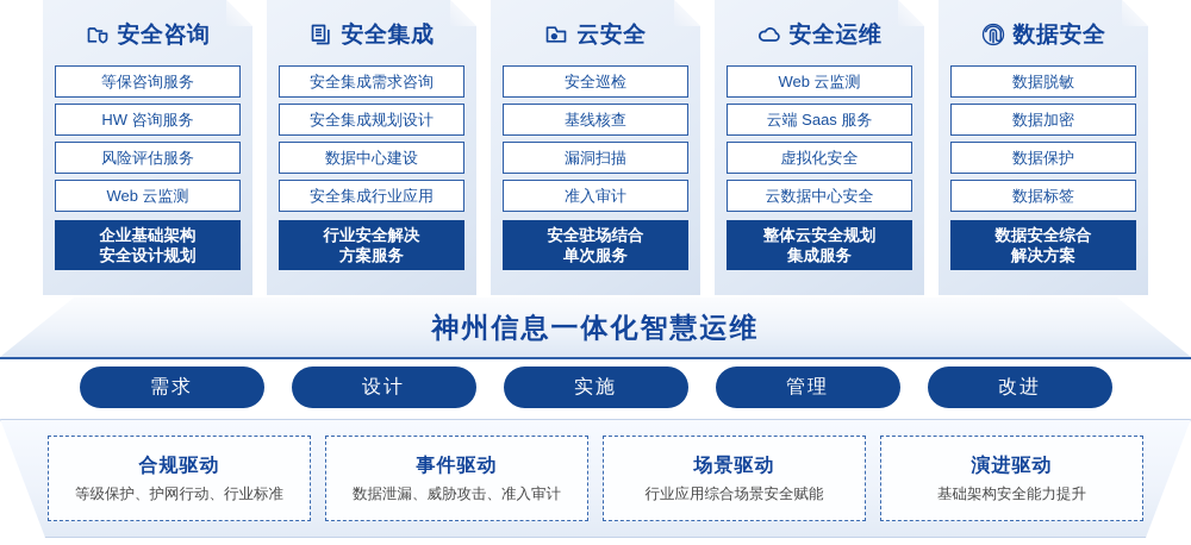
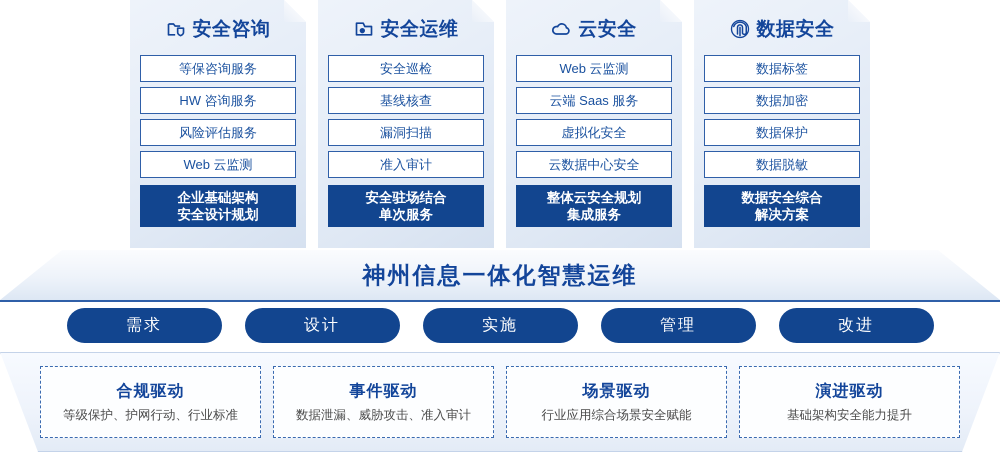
  安全咨询
  等保咨询服务
  HW 咨询服务
  风险评估服务
  Web 云监测
  企业基础架构
  安全设计规划
- 安全集成
- 安全集成需求咨询
- 安全集成规划设计
- 数据中心建设
- 安全集成行业应用
- 行业安全解决
- 方案服务
- 云安全
+ 安全运维
  安全巡检
  基线核查
  漏洞扫描
  准入审计
  安全驻场结合
  单次服务
- 安全运维
+ 云安全
  Web 云监测
  云端 Saas 服务
  虚拟化安全
  云数据中心安全
  整体云安全规划
  集成服务
  数据安全
- 数据脱敏
+ 数据标签
  数据加密
  数据保护
- 数据标签
+ 数据脱敏
  数据安全综合
  解决方案
  神州信息一体化智慧运维
  需求
  设计
  实施
  管理
  改进
  合规驱动
  等级保护、护网行动、行业标准
  事件驱动
  数据泄漏、威胁攻击、准入审计
  场景驱动
  行业应用综合场景安全赋能
  演进驱动
  基础架构安全能力提升
